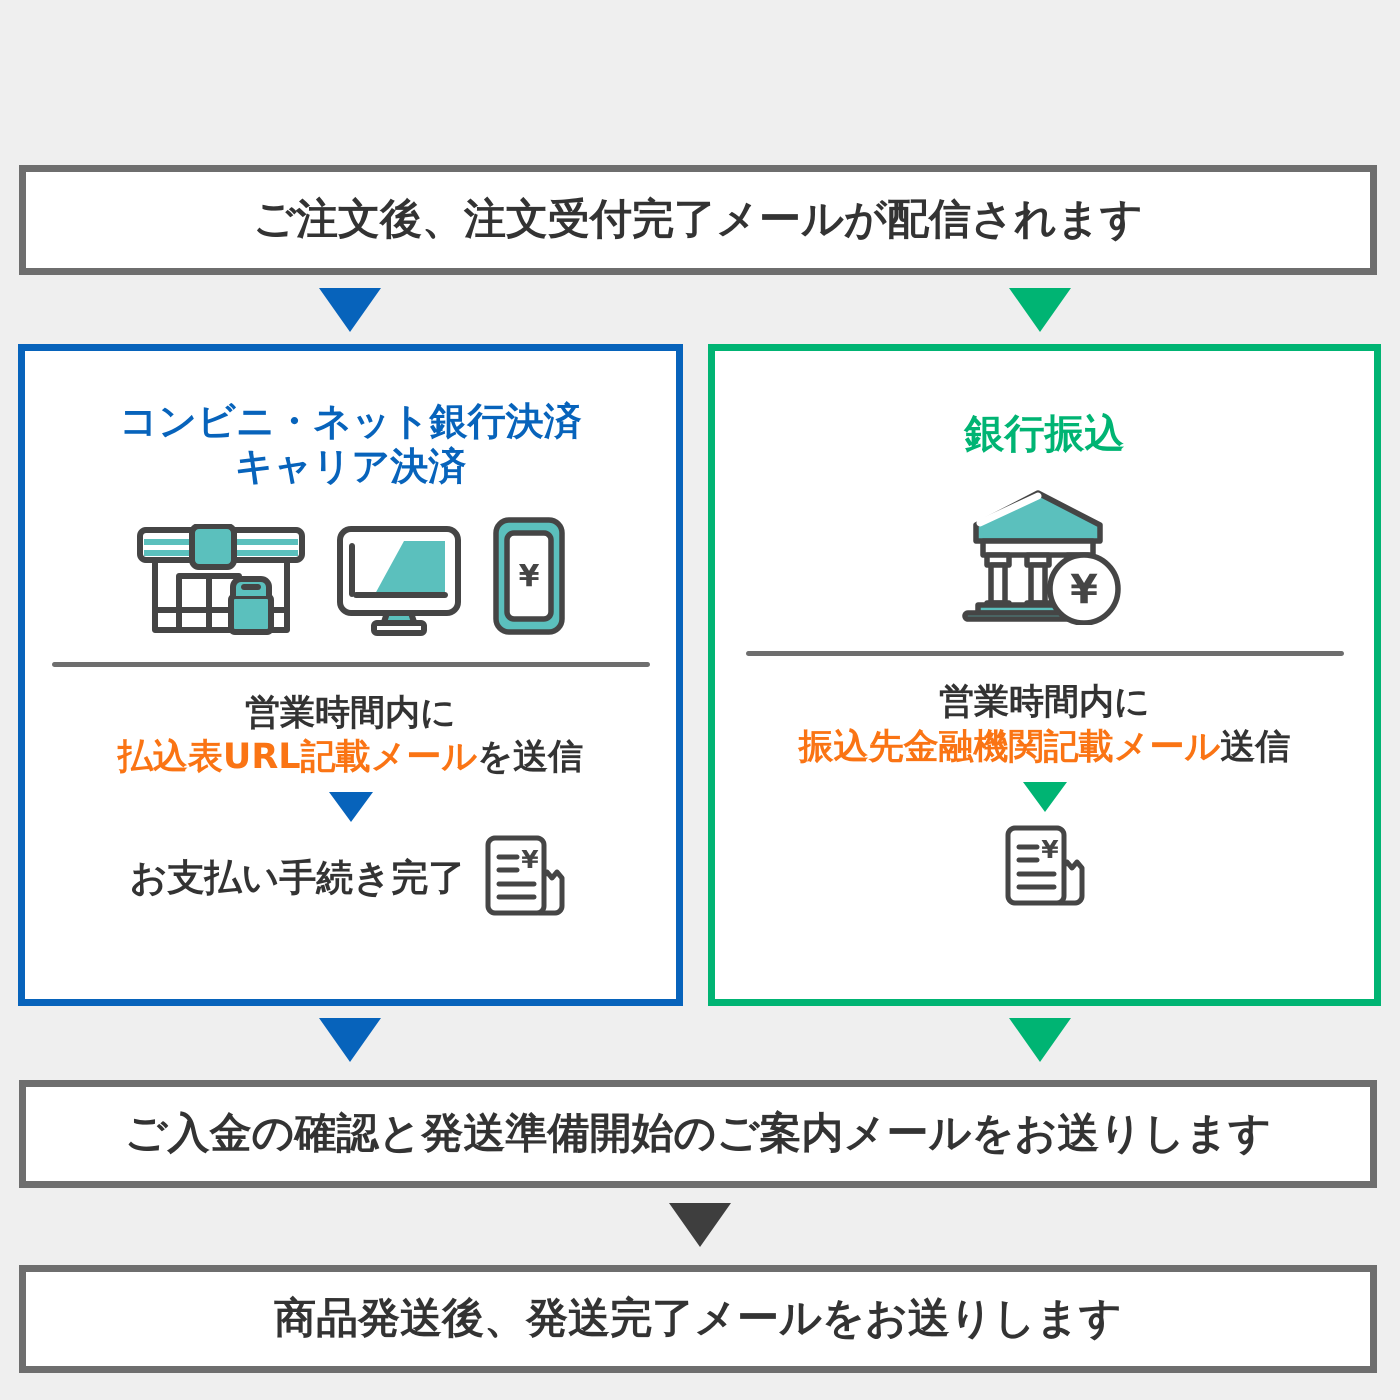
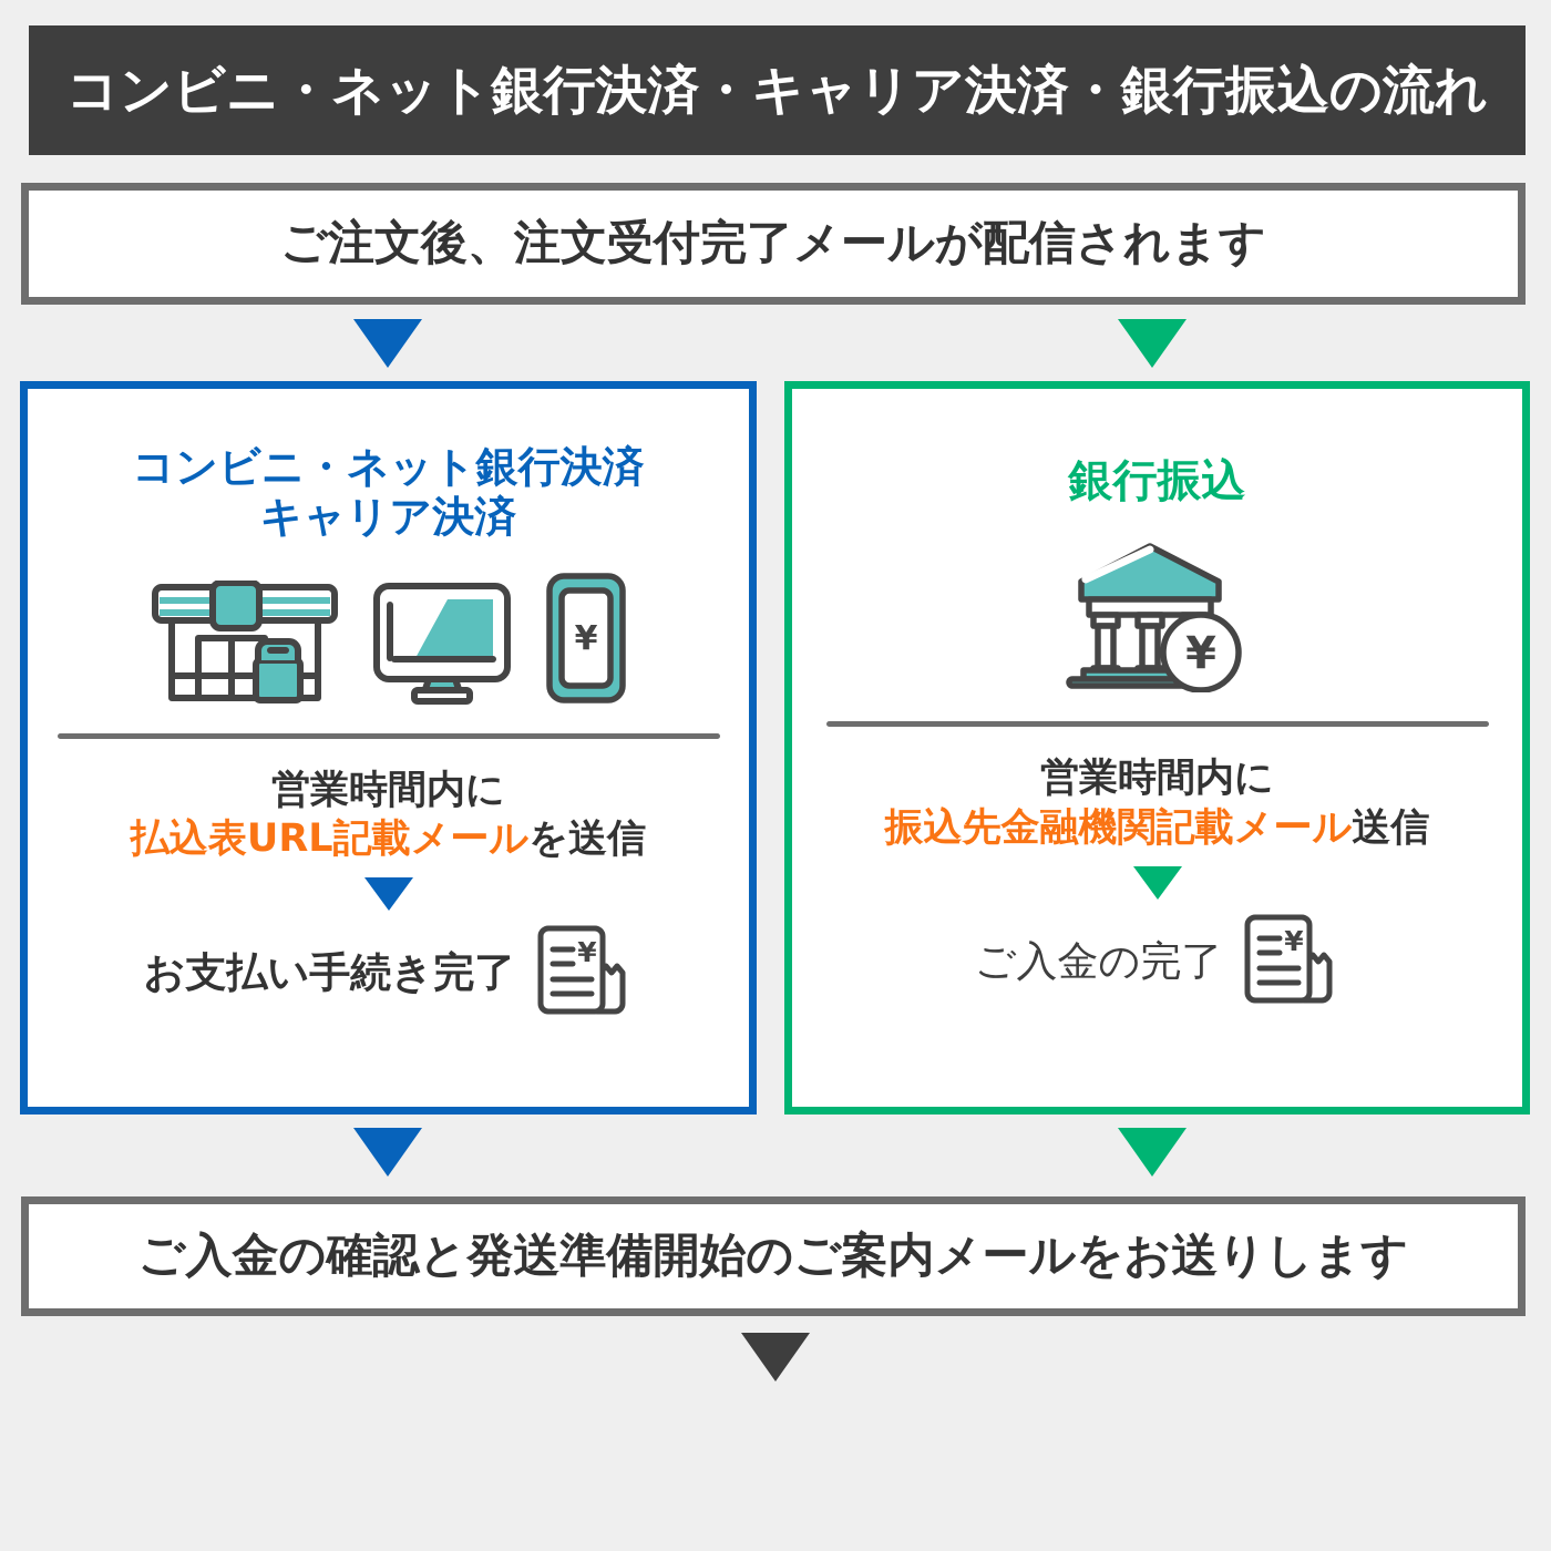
+ コンビニ・ネット銀行決済・キャリア決済・銀行振込の流れ
  ご注文後、注文受付完了メールが配信されます
  コンビニ・ネット銀行決済
  キャリア決済
  ¥
  営業時間内に
  払込表URL記載メールを送信
  お支払い手続き完了
  ¥
  銀行振込
  ¥
  営業時間内に
  振込先金融機関記載メール送信
+ ご入金の完了
  ¥
  ご入金の確認と発送準備開始のご案内メールをお送りします
- 商品発送後、発送完了メールをお送りします
